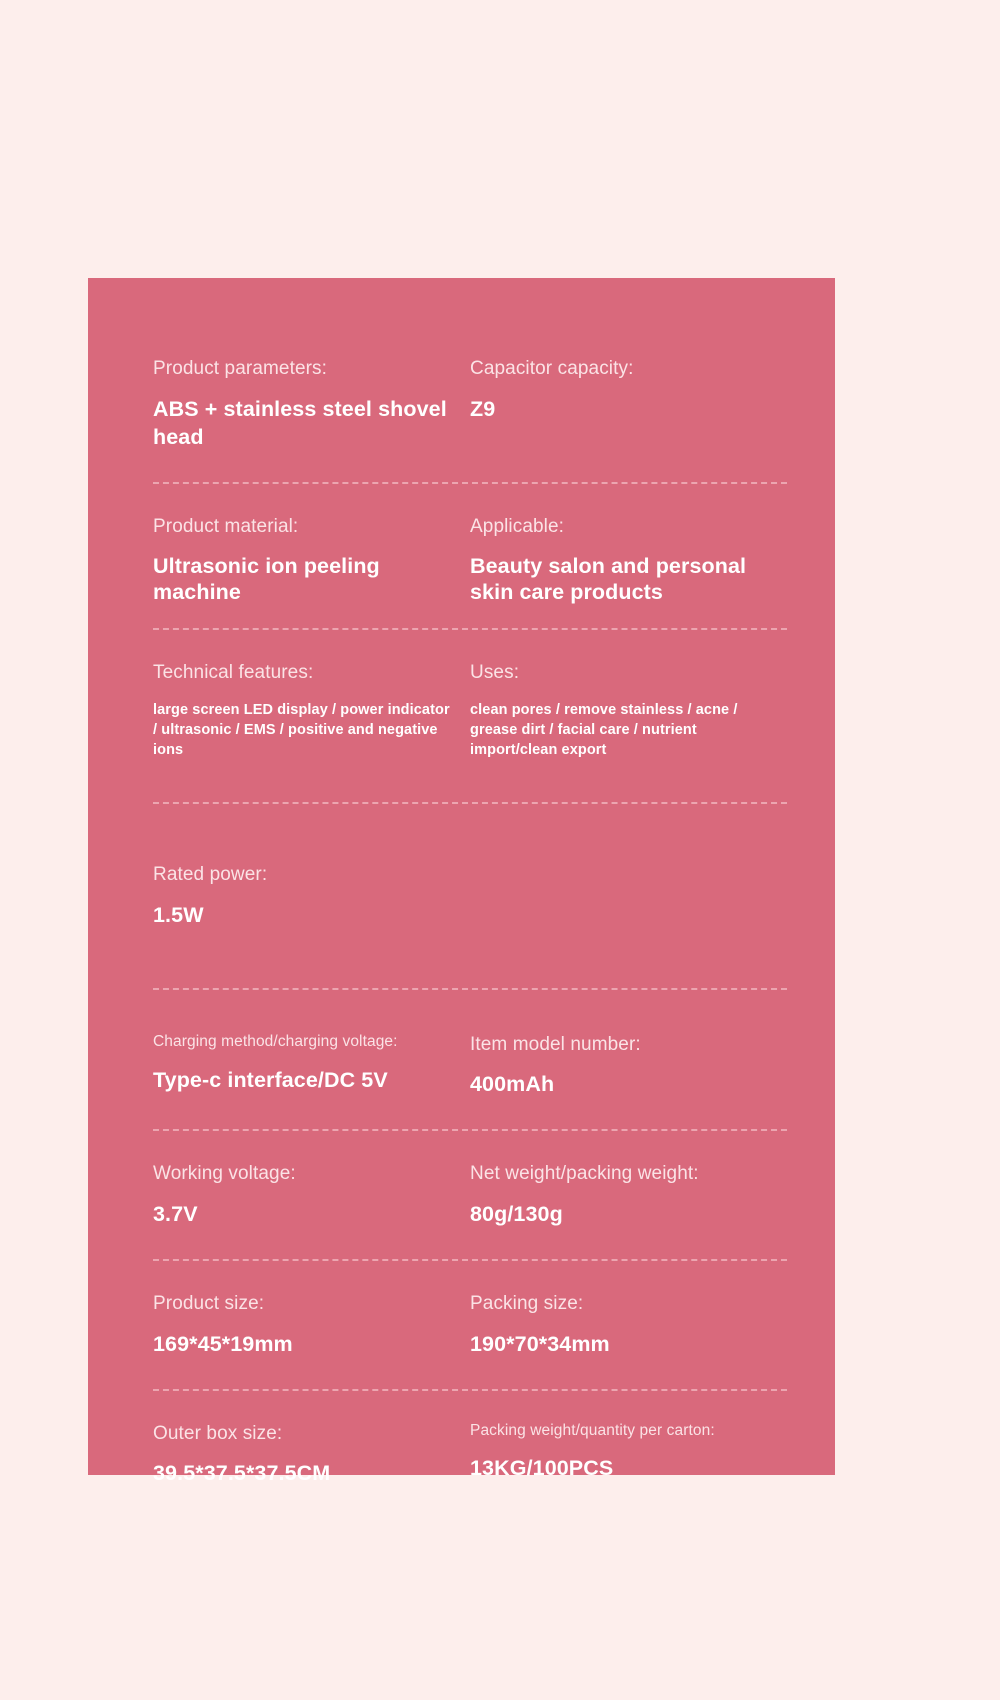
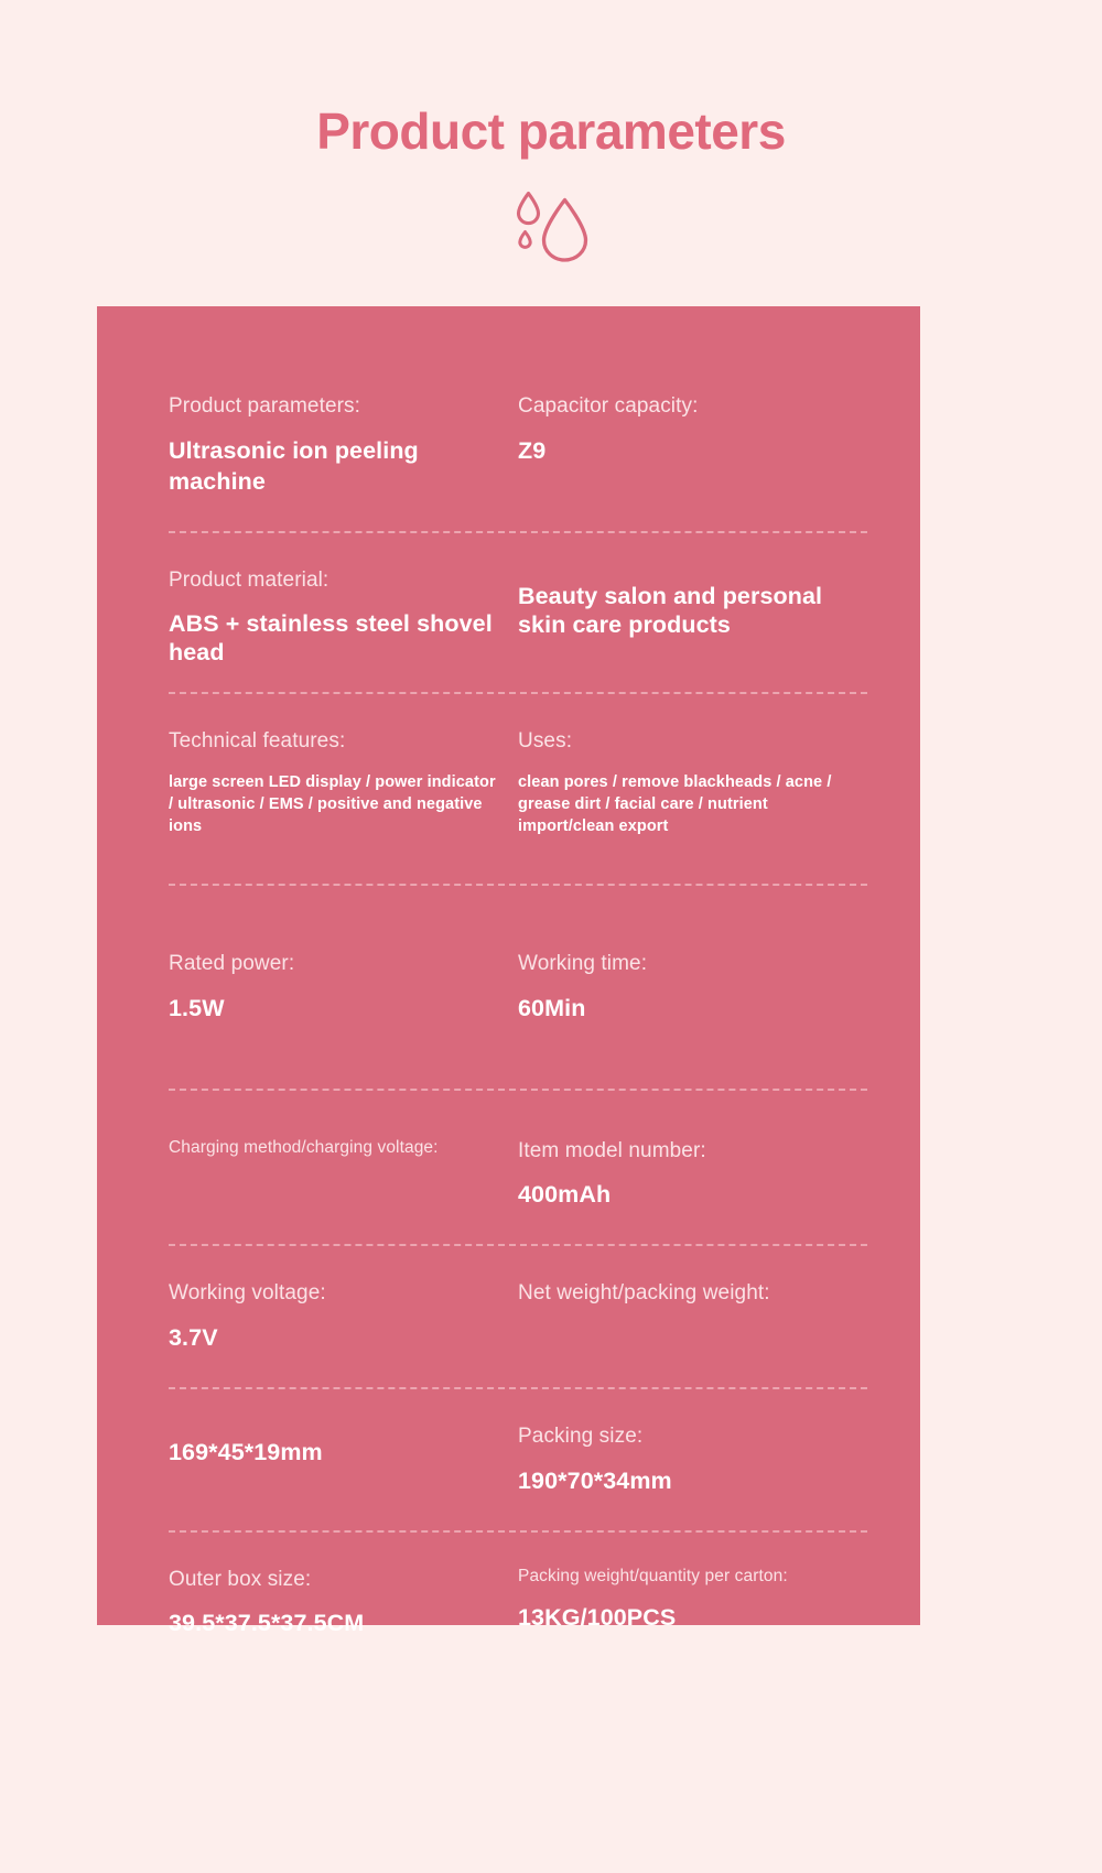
+ Product parameters
  Product parameters:
- ABS + stainless steel shovel head
+ Ultrasonic ion peeling machine
  Capacitor capacity:
  Z9
  Product material:
- Ultrasonic ion peeling machine
+ ABS + stainless steel shovel head
- Applicable:
  Beauty salon and personal skin care products
  Technical features:
  large screen LED display / power indicator / ultrasonic / EMS / positive and negative ions
  Uses:
- clean pores / remove stainless / acne / grease dirt / facial care / nutrient import/clean export
+ clean pores / remove blackheads / acne / grease dirt / facial care / nutrient import/clean export
  Rated power:
  1.5W
+ Working time:
+ 60Min
  Charging method/charging voltage:
- Type-c interface/DC 5V
  Item model number:
  400mAh
  Working voltage:
  3.7V
  Net weight/packing weight:
- 80g/130g
- Product size:
  169*45*19mm
  Packing size:
  190*70*34mm
  Outer box size:
  39.5*37.5*37.5CM
  Packing weight/quantity per carton:
  13KG/100PCS
